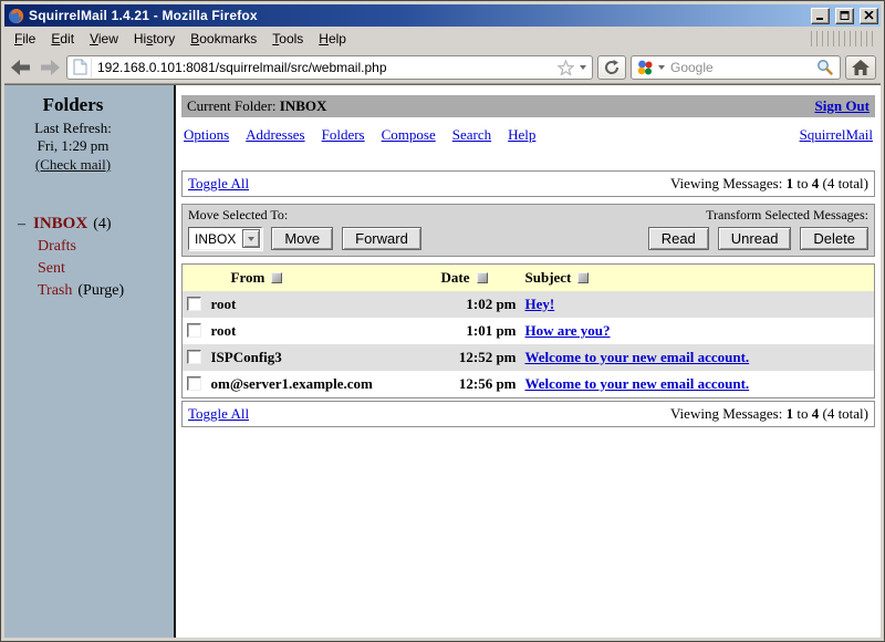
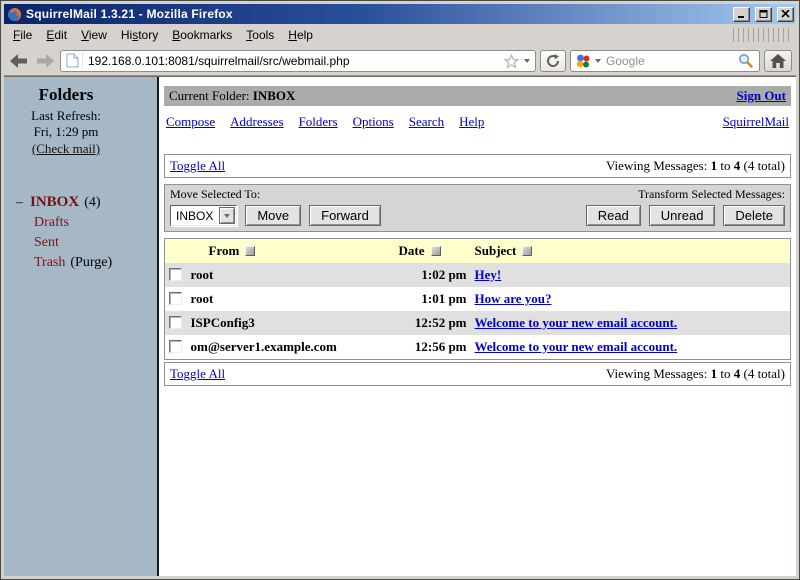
- SquirrelMail 1.4.21 - Mozilla Firefox
+ SquirrelMail 1.3.21 - Mozilla Firefox
  File
  Edit
  View
  History
  Bookmarks
  Tools
  Help
  192.168.0.101:8081/squirrelmail/src/webmail.php
  Google
  Folders
  Last Refresh:
  Fri, 1:29 pm
  (Check mail)
  – INBOX (4)
  Drafts
  Sent
  Trash (Purge)
  Current Folder: INBOX
  Sign Out
- Options
+ Compose
  Addresses
  Folders
- Compose
+ Options
  Search
  Help
  SquirrelMail
  Toggle All
  Viewing Messages: 1 to 4 (4 total)
  Move Selected To:
  INBOX
  Move
  Forward
  Transform Selected Messages:
  Read
  Unread
  Delete
  	From	Date	Subject
  	root	1:02 pm	Hey!
  	root	1:01 pm	How are you?
  	ISPConfig3	12:52 pm	Welcome to your new email account.
  	om@server1.example.com	12:56 pm	Welcome to your new email account.
  Toggle All
  Viewing Messages: 1 to 4 (4 total)
